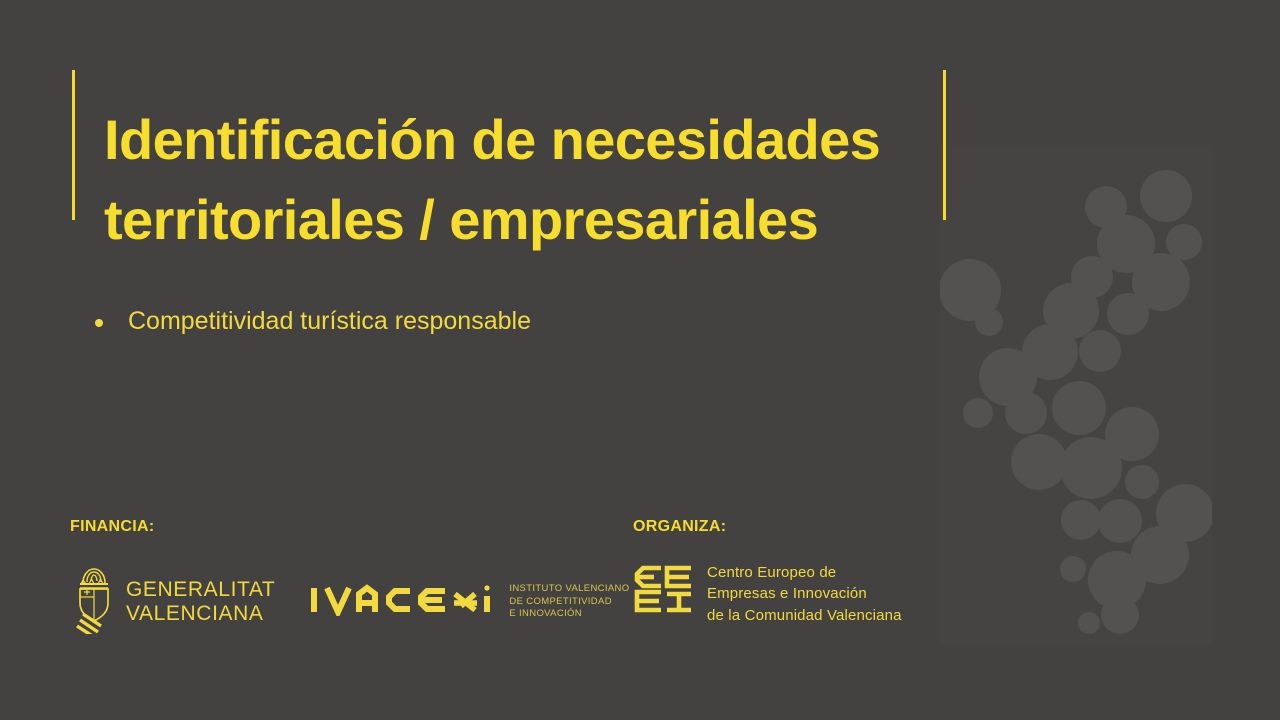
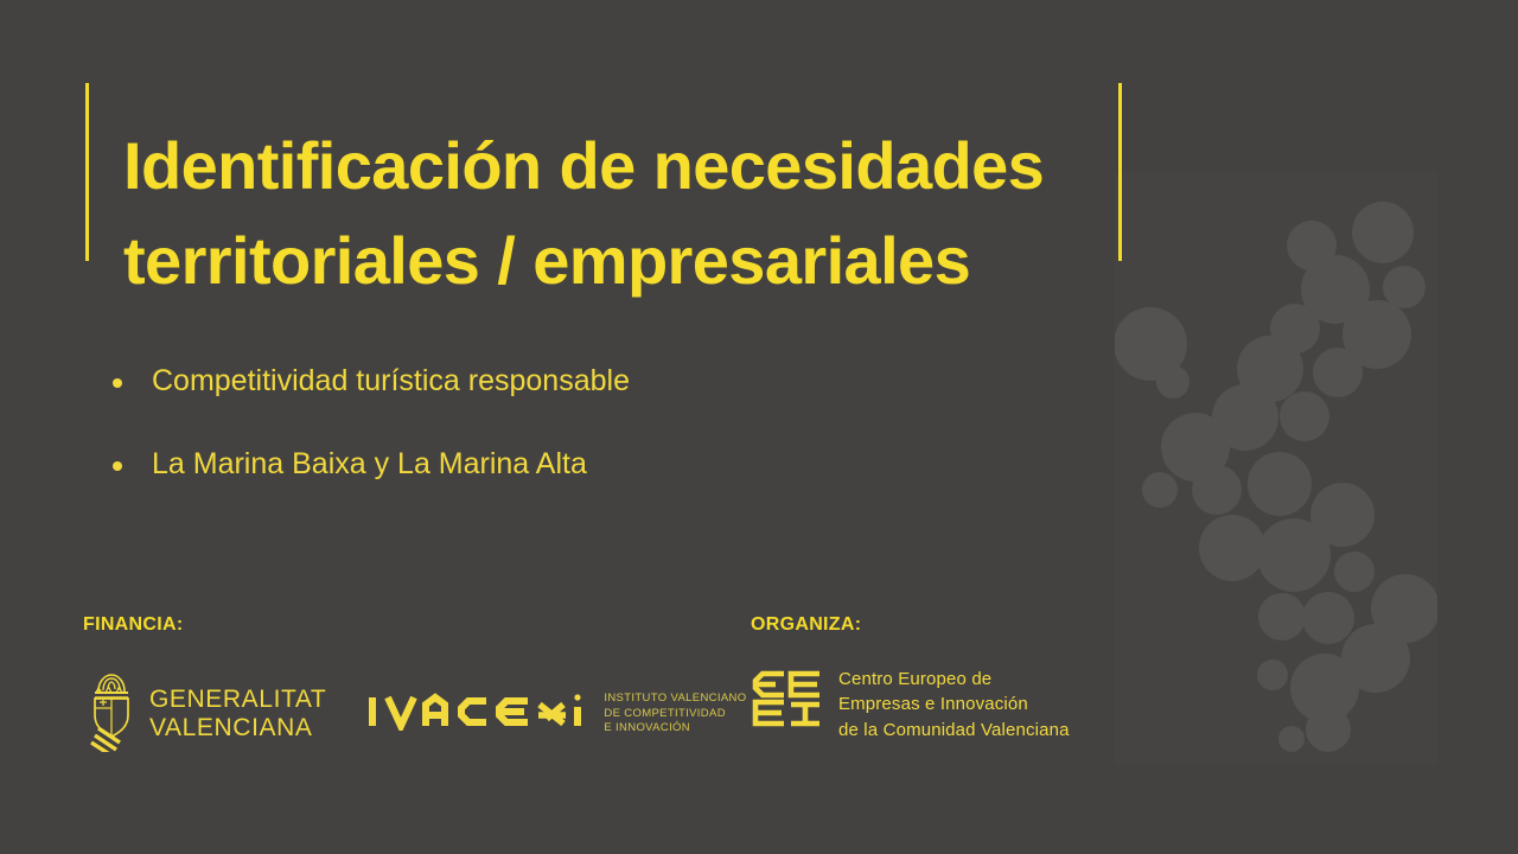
  Identificación de necesidades
  territoriales / empresariales
  Competitividad turística responsable
+ La Marina Baixa y La Marina Alta
  FINANCIA:
  GENERALITAT
  VALENCIANA
  INSTITUTO VALENCIANO
  DE COMPETITIVIDAD
  E INNOVACIÓN
  ORGANIZA:
  Centro Europeo de
  Empresas e Innovación
  de la Comunidad Valenciana
